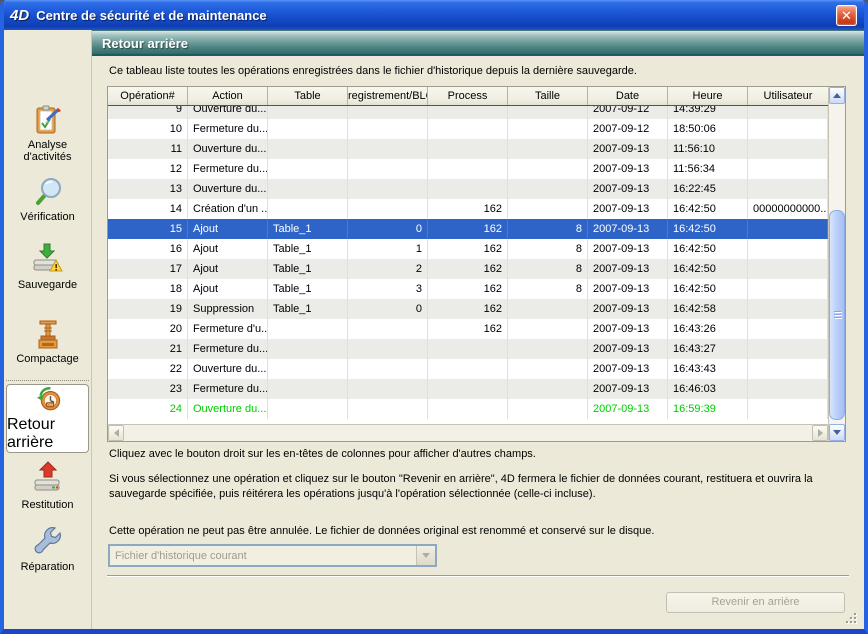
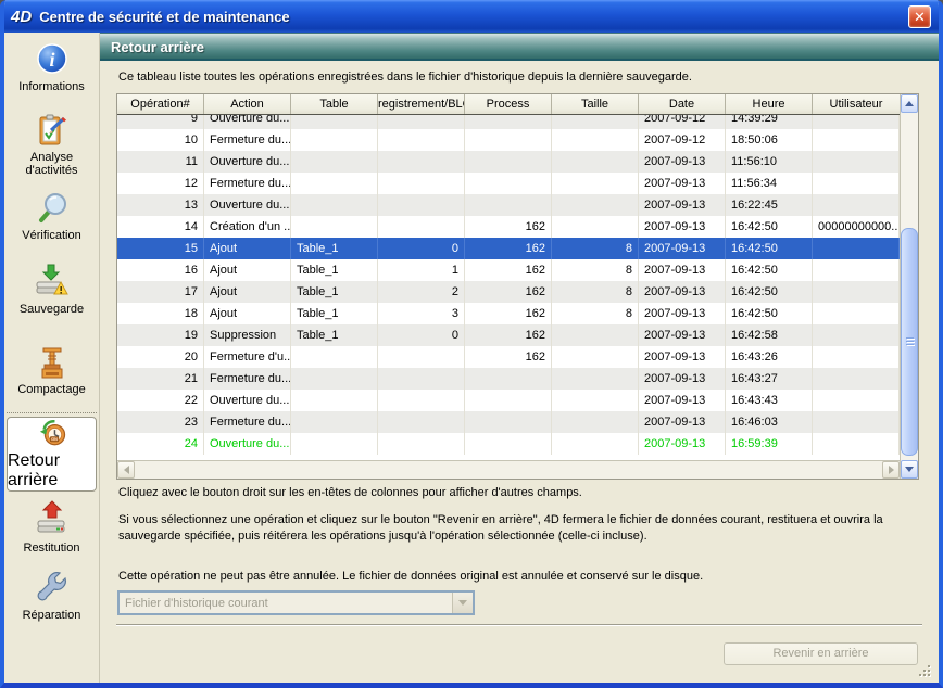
  4D
  Centre de sécurité et de maintenance
  ✕
+ i
+ Informations
  Analyse d'activités
  Vérification
  Sauvegarde
  Compactage
  Retour arrière
  Restitution
  Réparation
  Retour arrière
  Ce tableau liste toutes les opérations enregistrées dans le fichier d'historique depuis la dernière sauvegarde.
  Opération#
  Action
  Table
  registrement/BL
  Process
  Taille
  Date
  Heure
  Utilisateur
  9
  Ouverture du...
  2007-09-12
  14:39:29
  10
  Fermeture du...
  2007-09-12
  18:50:06
  11
  Ouverture du...
  2007-09-13
  11:56:10
  12
  Fermeture du...
  2007-09-13
  11:56:34
  13
  Ouverture du...
  2007-09-13
  16:22:45
  14
  Création d'un ..
  162
  2007-09-13
  16:42:50
  00000000000...
  15
  Ajout
  Table_1
  0
  162
  8
  2007-09-13
  16:42:50
  16
  Ajout
  Table_1
  1
  162
  8
  2007-09-13
  16:42:50
  17
  Ajout
  Table_1
  2
  162
  8
  2007-09-13
  16:42:50
  18
  Ajout
  Table_1
  3
  162
  8
  2007-09-13
  16:42:50
  19
  Suppression
  Table_1
  0
  162
  2007-09-13
  16:42:58
  20
  Fermeture d'u..
  162
  2007-09-13
  16:43:26
  21
  Fermeture du...
  2007-09-13
  16:43:27
  22
  Ouverture du...
  2007-09-13
  16:43:43
  23
  Fermeture du...
  2007-09-13
  16:46:03
  24
  Ouverture du...
  2007-09-13
  16:59:39
  Cliquez avec le bouton droit sur les en-têtes de colonnes pour afficher d'autres champs.
  Si vous sélectionnez une opération et cliquez sur le bouton "Revenir en arrière", 4D fermera le fichier de données courant, restituera et ouvrira la sauvegarde spécifiée, puis réitérera les opérations jusqu'à l'opération sélectionnée (celle-ci incluse).
- Cette opération ne peut pas être annulée. Le fichier de données original est renommé et conservé sur le disque.
+ Cette opération ne peut pas être annulée. Le fichier de données original est annulée et conservé sur le disque.
  Fichier d'historique courant
  Revenir en arrière
